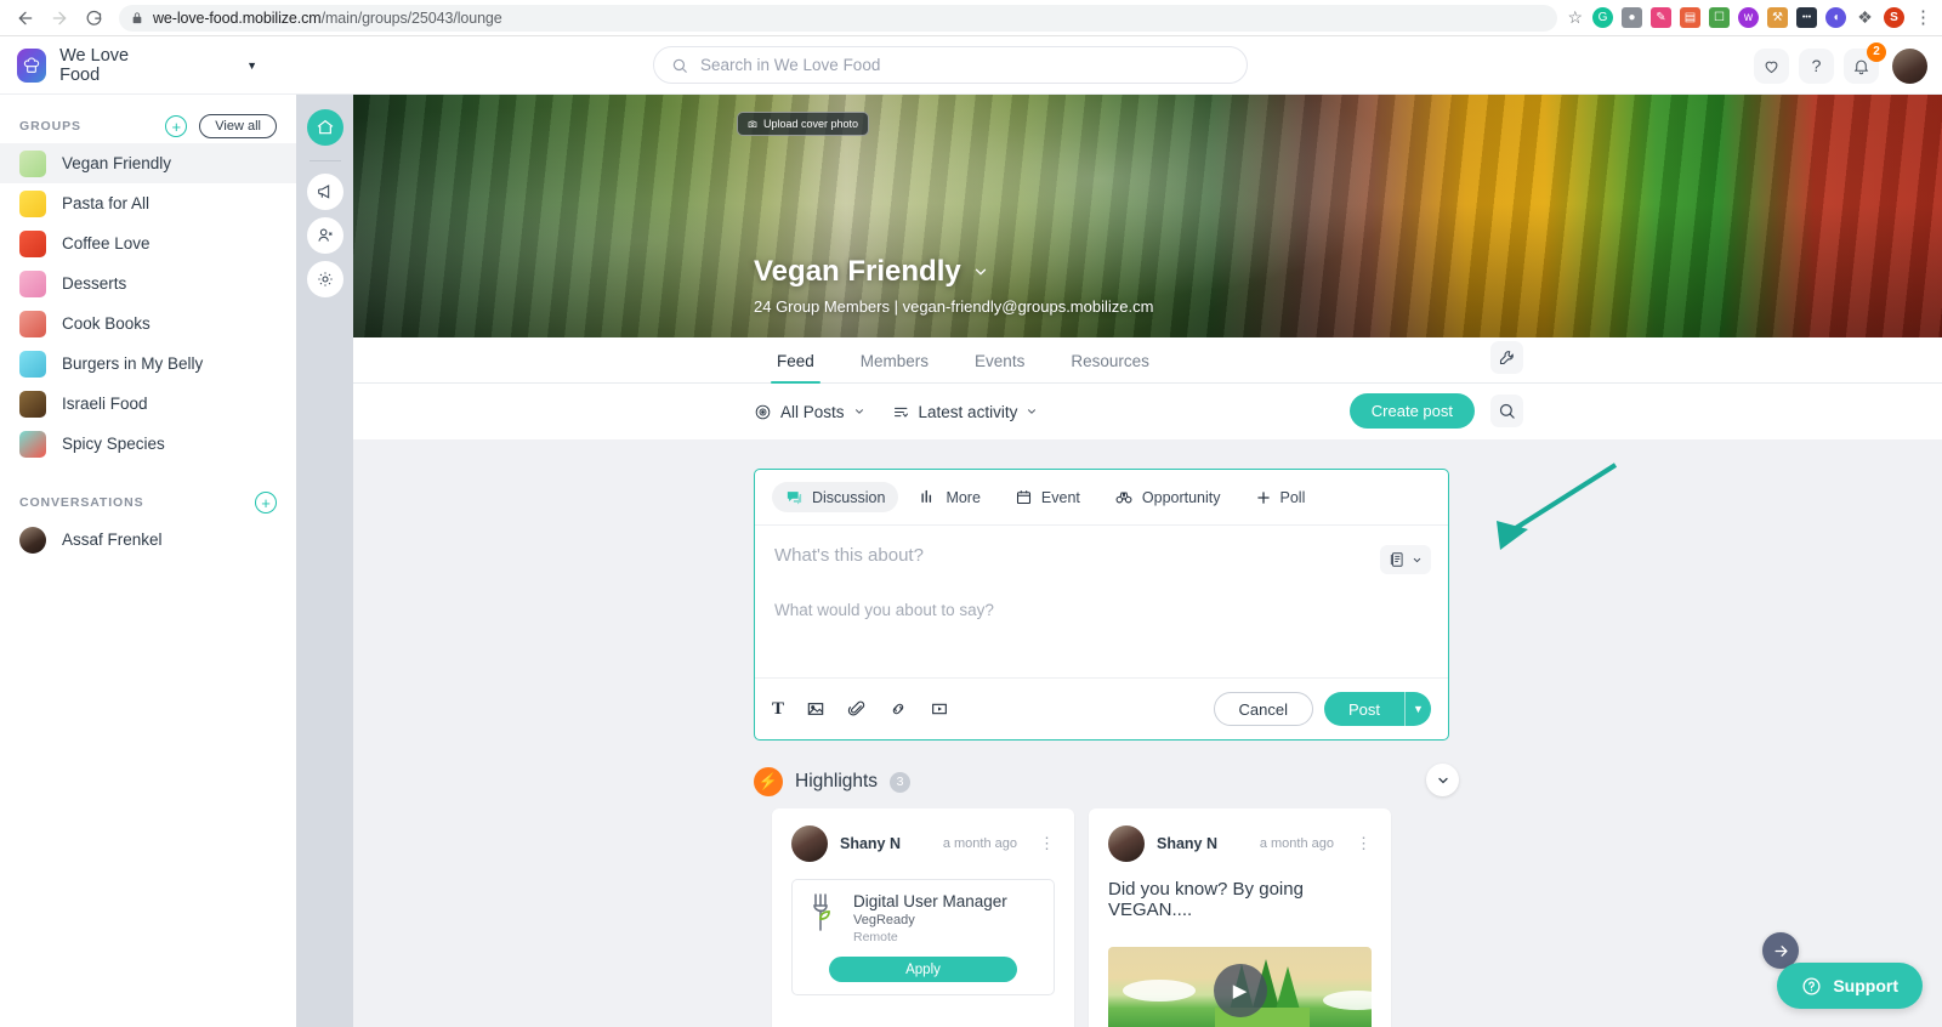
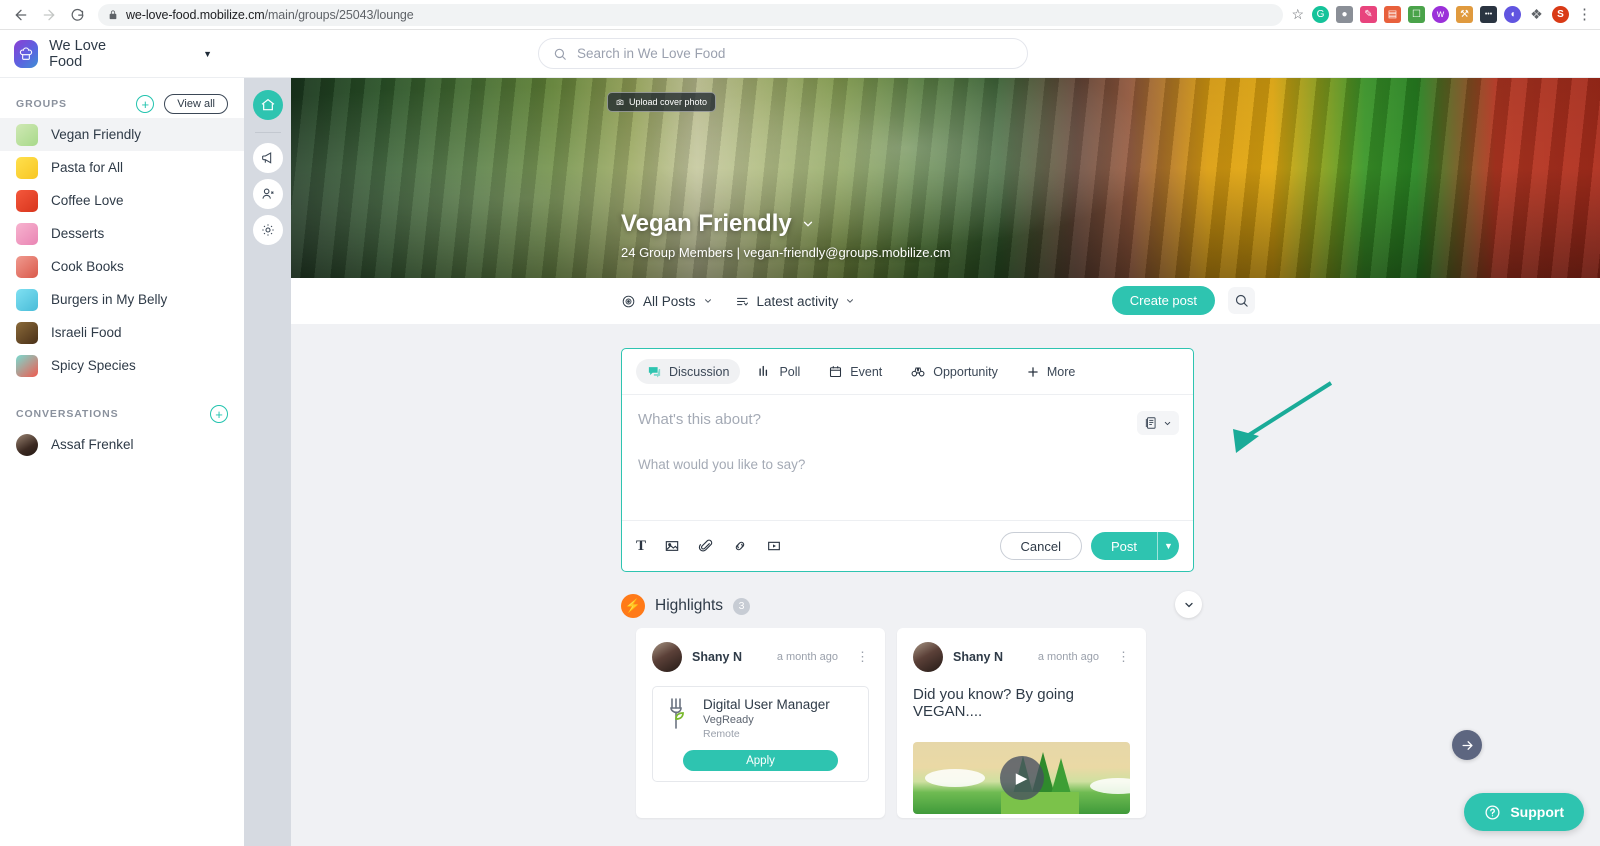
  we-love-food.mobilize.cm/main/groups/25043/lounge
  ☆
  G
  ●
  ✎
  ▤
  ☐
  w
  ⚒
  ◖
  ❖
  S
  ⋮
  We Love Food
  ▼
  Search in We Love Food
- ?
- 2
  GROUPS
  +
  View all
  Vegan Friendly
  Pasta for All
  Coffee Love
  Desserts
  Cook Books
  Burgers in My Belly
  Israeli Food
  Spicy Species
  CONVERSATIONS
  +
  Assaf Frenkel
  Upload cover photo
  Vegan Friendly
  24 Group Members | vegan-friendly@groups.mobilize.cm
- Feed
- Members
- Events
- Resources
  All Posts
  Latest activity
  Create post
  Discussion
- More
+ Poll
  Event
  Opportunity
- Poll
+ More
  What's this about?
- What would you about to say?
+ What would you like to say?
  T
  Cancel
  Post
  ▼
  ⚡
  Highlights
  3
  Shany N
  a month ago
  ⋮
  Digital User Manager
  VegReady
  Remote
  Apply
  Shany N
  a month ago
  ⋮
  Did you know? By going VEGAN....
  ▶
  Support
